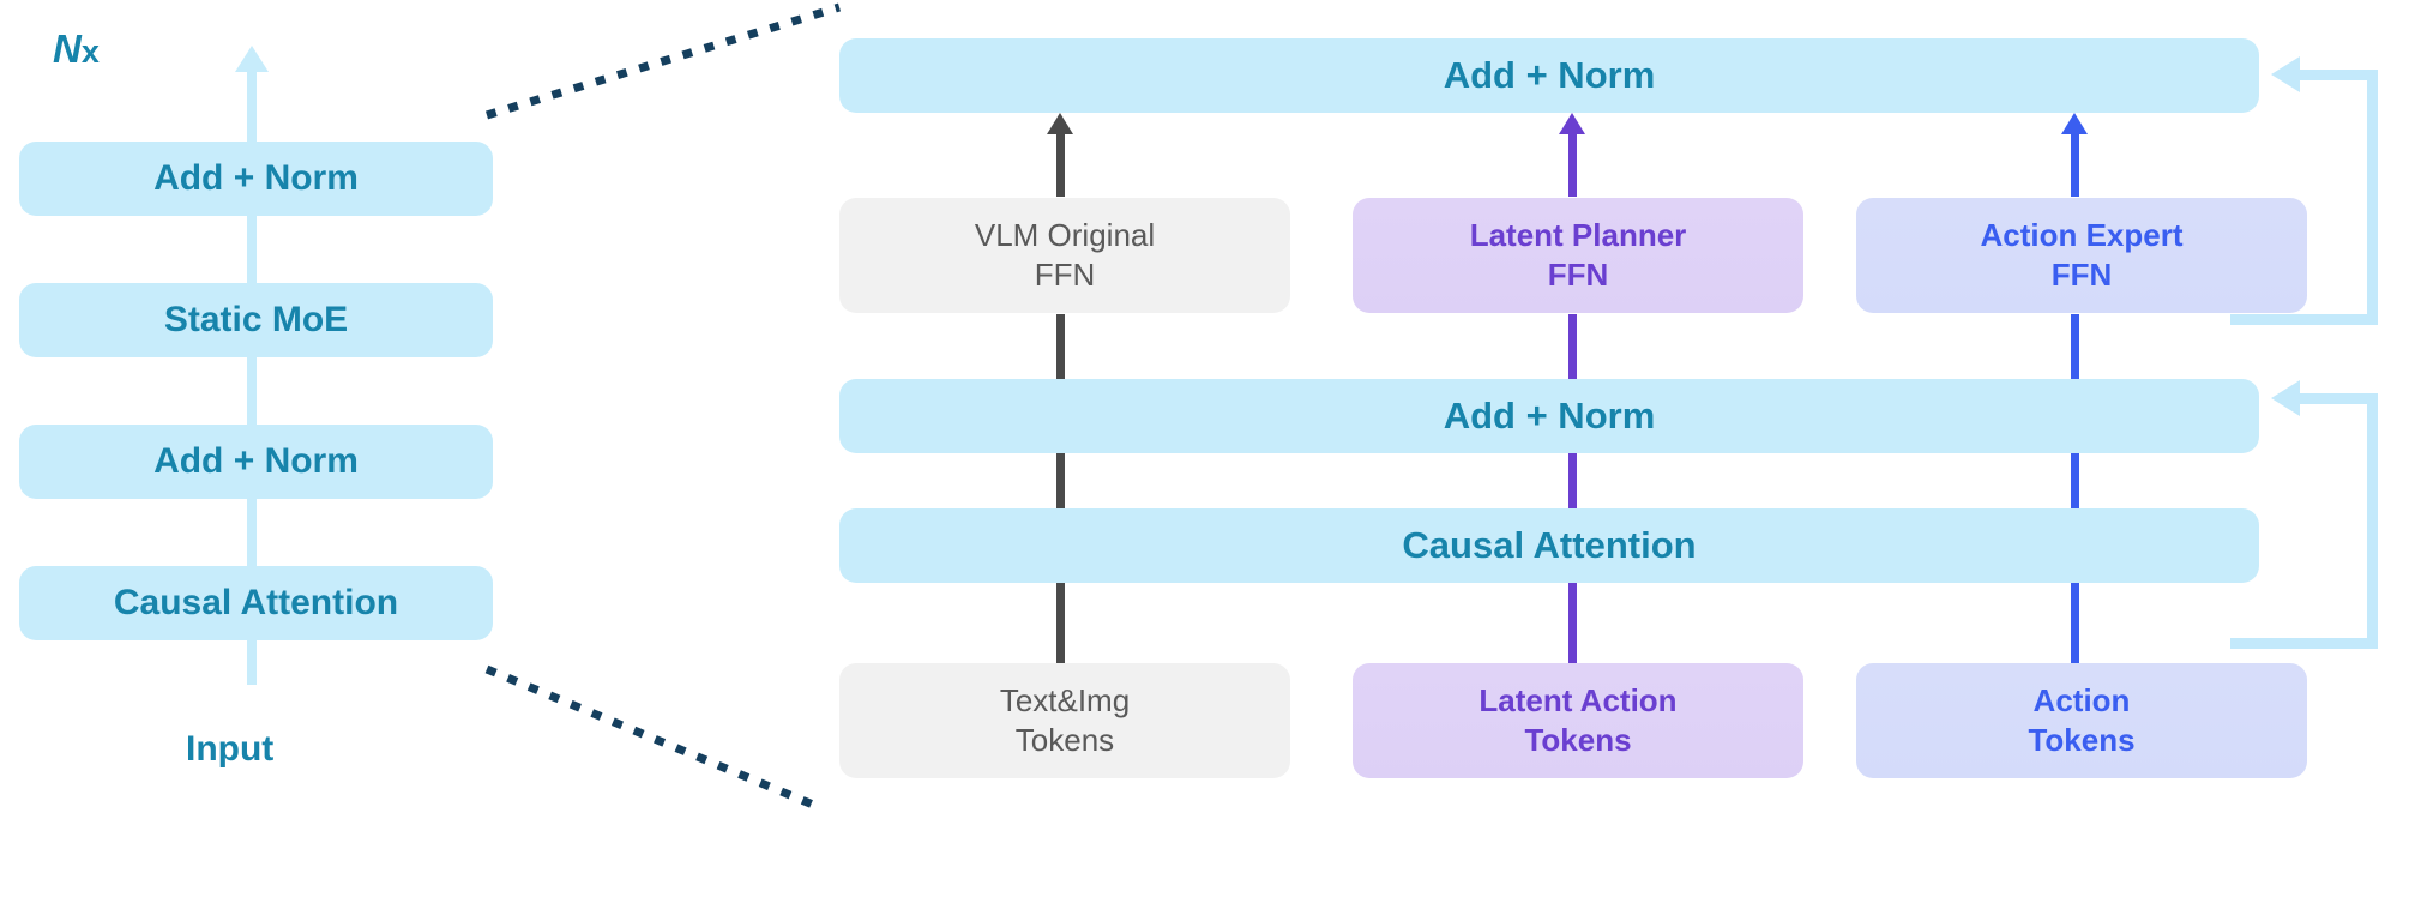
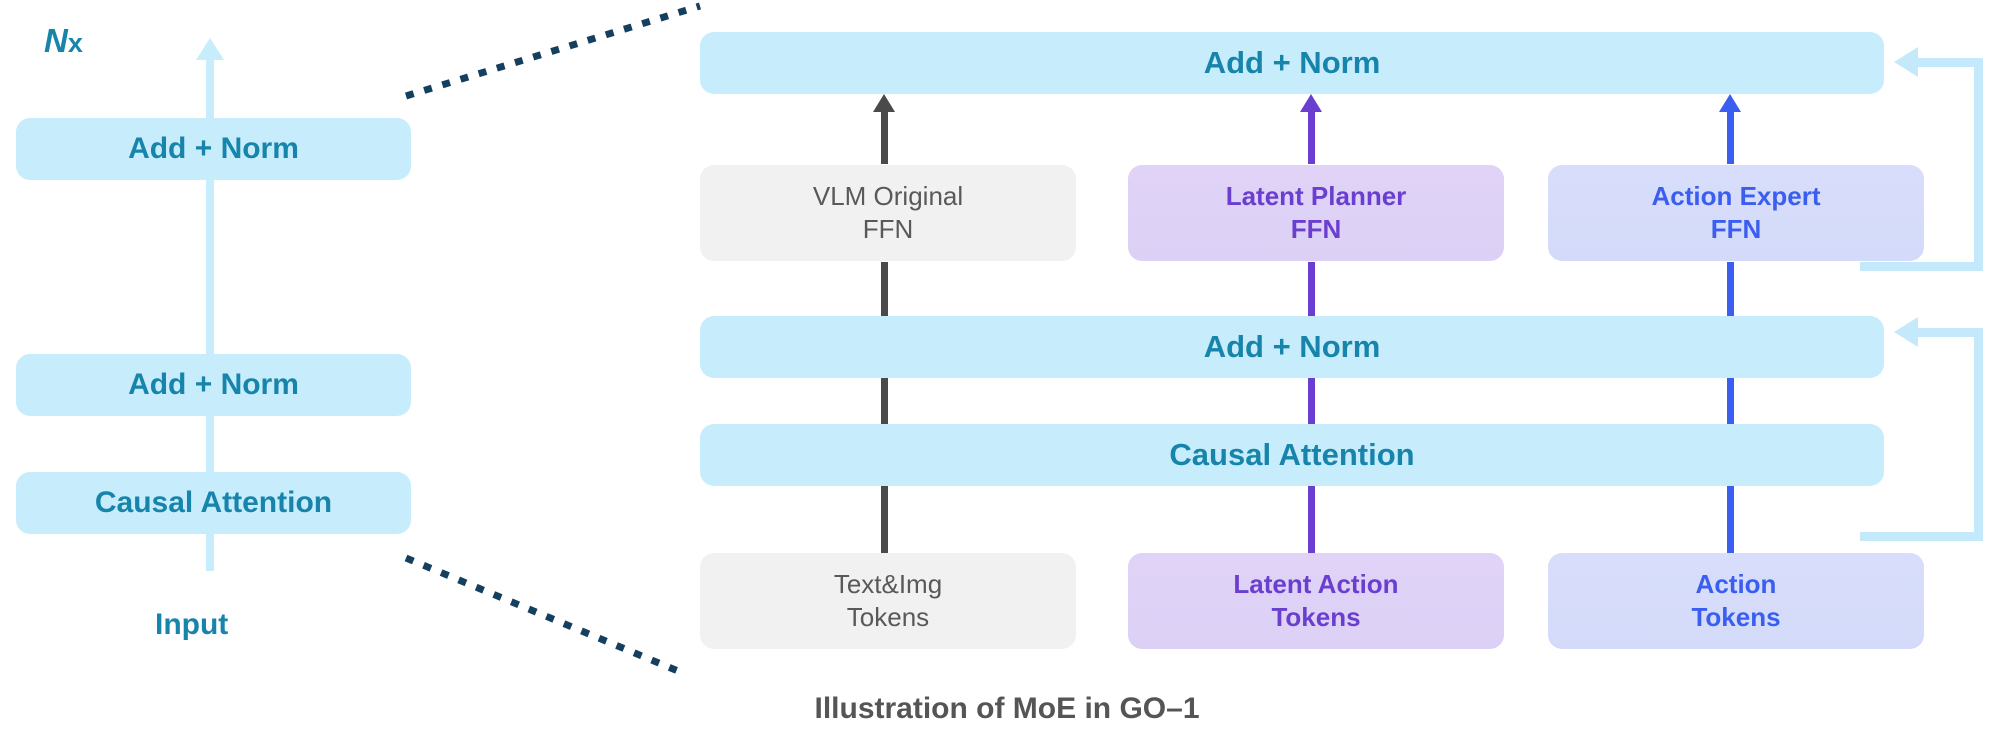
  Nx
  Add + Norm
- Static MoE
  Add + Norm
  Causal Attention
  Input
  Add + Norm
  VLM Original
  FFN
  Latent Planner
  FFN
  Action Expert
  FFN
  Add + Norm
  Causal Attention
  Text&Img
  Tokens
  Latent Action
  Tokens
  Action
  Tokens
+ Illustration of MoE in GO–1
